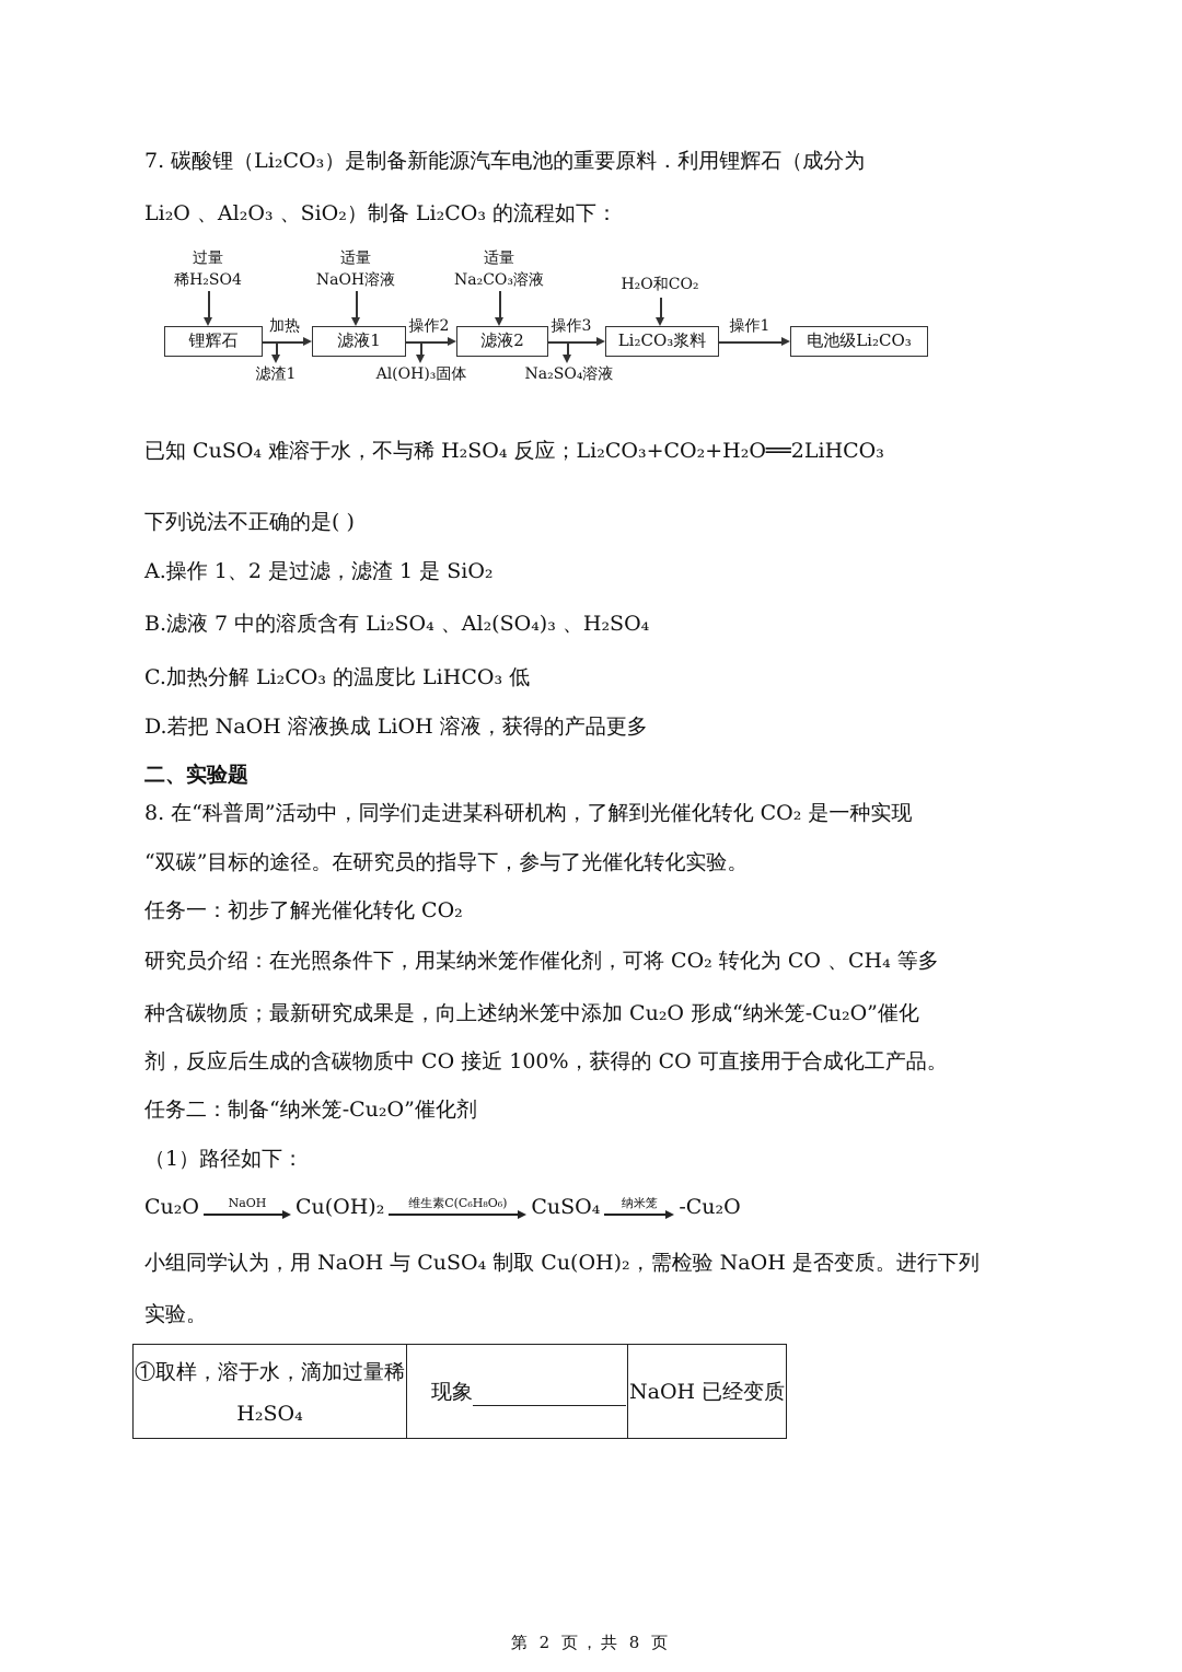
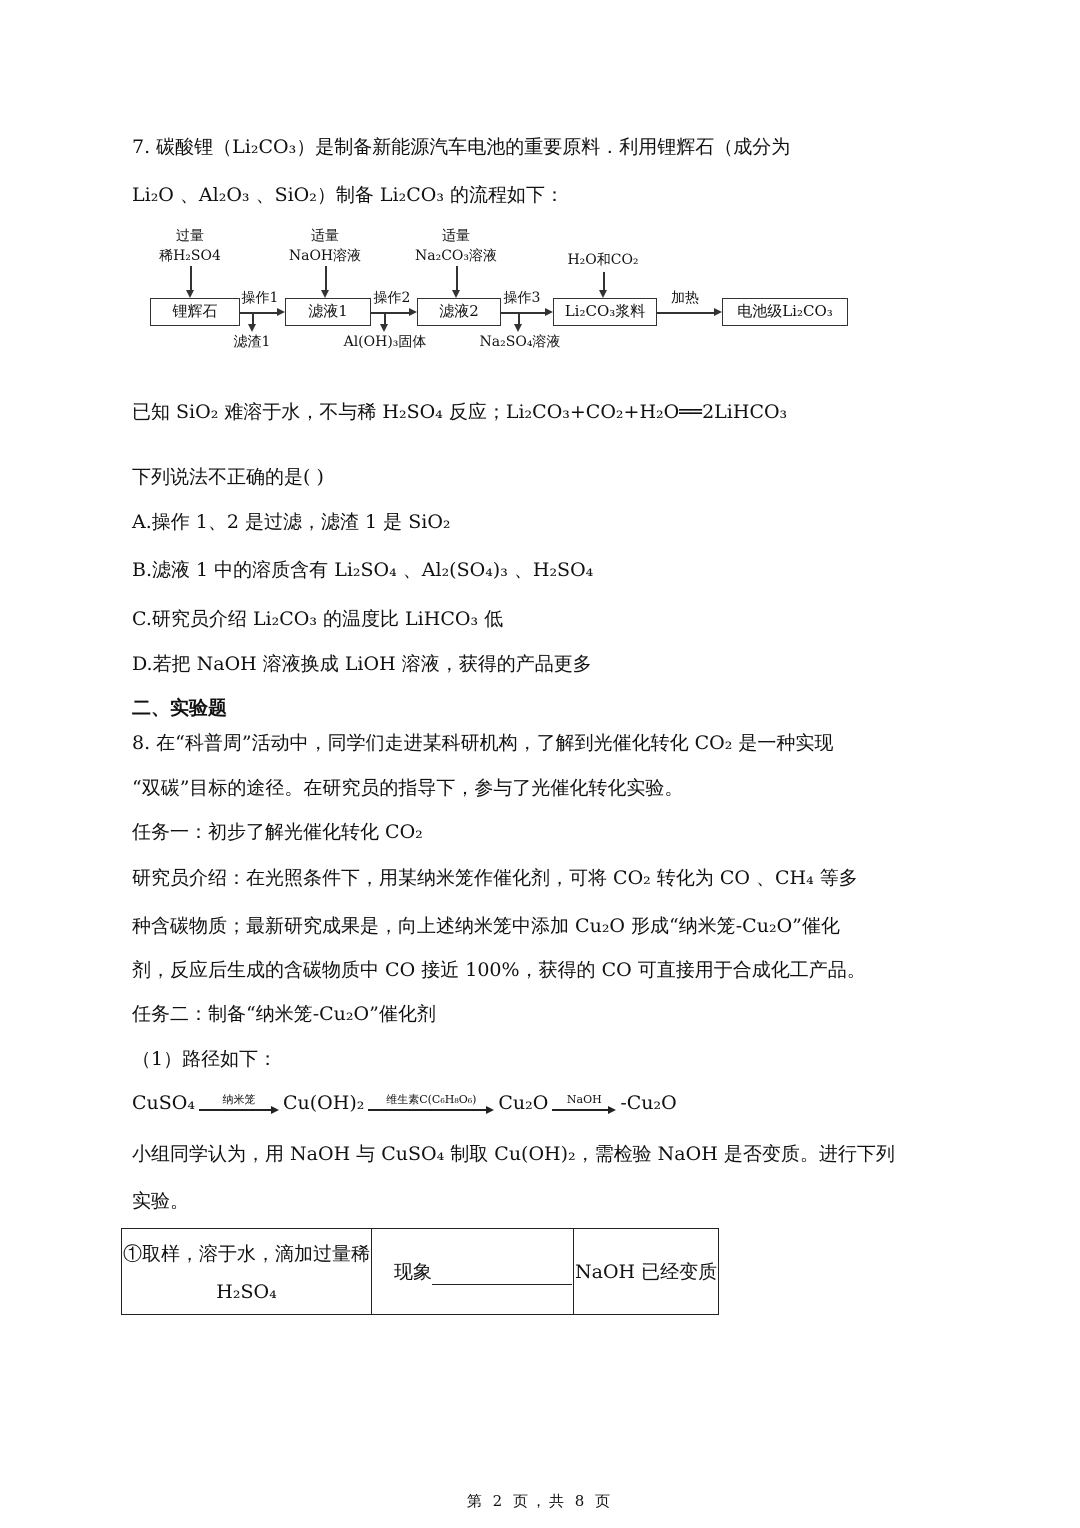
  7. 碳酸锂（Li₂CO₃）是制备新能源汽车电池的重要原料．利用锂辉石（成分为
  Li₂O 、Al₂O₃ 、SiO₂）制备 Li₂CO₃ 的流程如下：
  过量
  稀H₂SO4
  适量
  NaOH溶液
  适量
  Na₂CO₃溶液
  H₂O和CO₂
  锂辉石
  滤液1
  滤液2
  Li₂CO₃浆料
  电池级Li₂CO₃
- 加热
+ 操作1
  操作2
  操作3
- 操作1
+ 加热
  滤渣1
  Al(OH)₃固体
  Na₂SO₄溶液
- 已知 CuSO₄ 难溶于水，不与稀 H₂SO₄ 反应；Li₂CO₃+CO₂+H₂O══2LiHCO₃
+ 已知 SiO₂ 难溶于水，不与稀 H₂SO₄ 反应；Li₂CO₃+CO₂+H₂O══2LiHCO₃
  下列说法不正确的是( )
  A.操作 1、2 是过滤，滤渣 1 是 SiO₂
- B.滤液 7 中的溶质含有 Li₂SO₄ 、Al₂(SO₄)₃ 、H₂SO₄
+ B.滤液 1 中的溶质含有 Li₂SO₄ 、Al₂(SO₄)₃ 、H₂SO₄
- C.加热分解 Li₂CO₃ 的温度比 LiHCO₃ 低
+ C.研究员介绍 Li₂CO₃ 的温度比 LiHCO₃ 低
  D.若把 NaOH 溶液换成 LiOH 溶液，获得的产品更多
  二、实验题
  8. 在“科普周”活动中，同学们走进某科研机构，了解到光催化转化 CO₂ 是一种实现
  “双碳”目标的途径。在研究员的指导下，参与了光催化转化实验。
  任务一：初步了解光催化转化 CO₂
  研究员介绍：在光照条件下，用某纳米笼作催化剂，可将 CO₂ 转化为 CO 、CH₄ 等多
  种含碳物质；最新研究成果是，向上述纳米笼中添加 Cu₂O 形成“纳米笼-Cu₂O”催化
  剂，反应后生成的含碳物质中 CO 接近 100%，获得的 CO 可直接用于合成化工产品。
  任务二：制备“纳米笼-Cu₂O”催化剂
  （1）路径如下：
- Cu₂O
+ CuSO₄
- NaOH
+ 纳米笼
  Cu(OH)₂
  维生素C(C₆H₈O₆)
- CuSO₄
+ Cu₂O
- 纳米笼
+ NaOH
  -Cu₂O
  小组同学认为，用 NaOH 与 CuSO₄ 制取 Cu(OH)₂，需检验 NaOH 是否变质。进行下列
  实验。
  ①取样，溶于水，滴加过量稀 H₂SO₄	现象	NaOH 已经变质
  第 2 页，共 8 页
